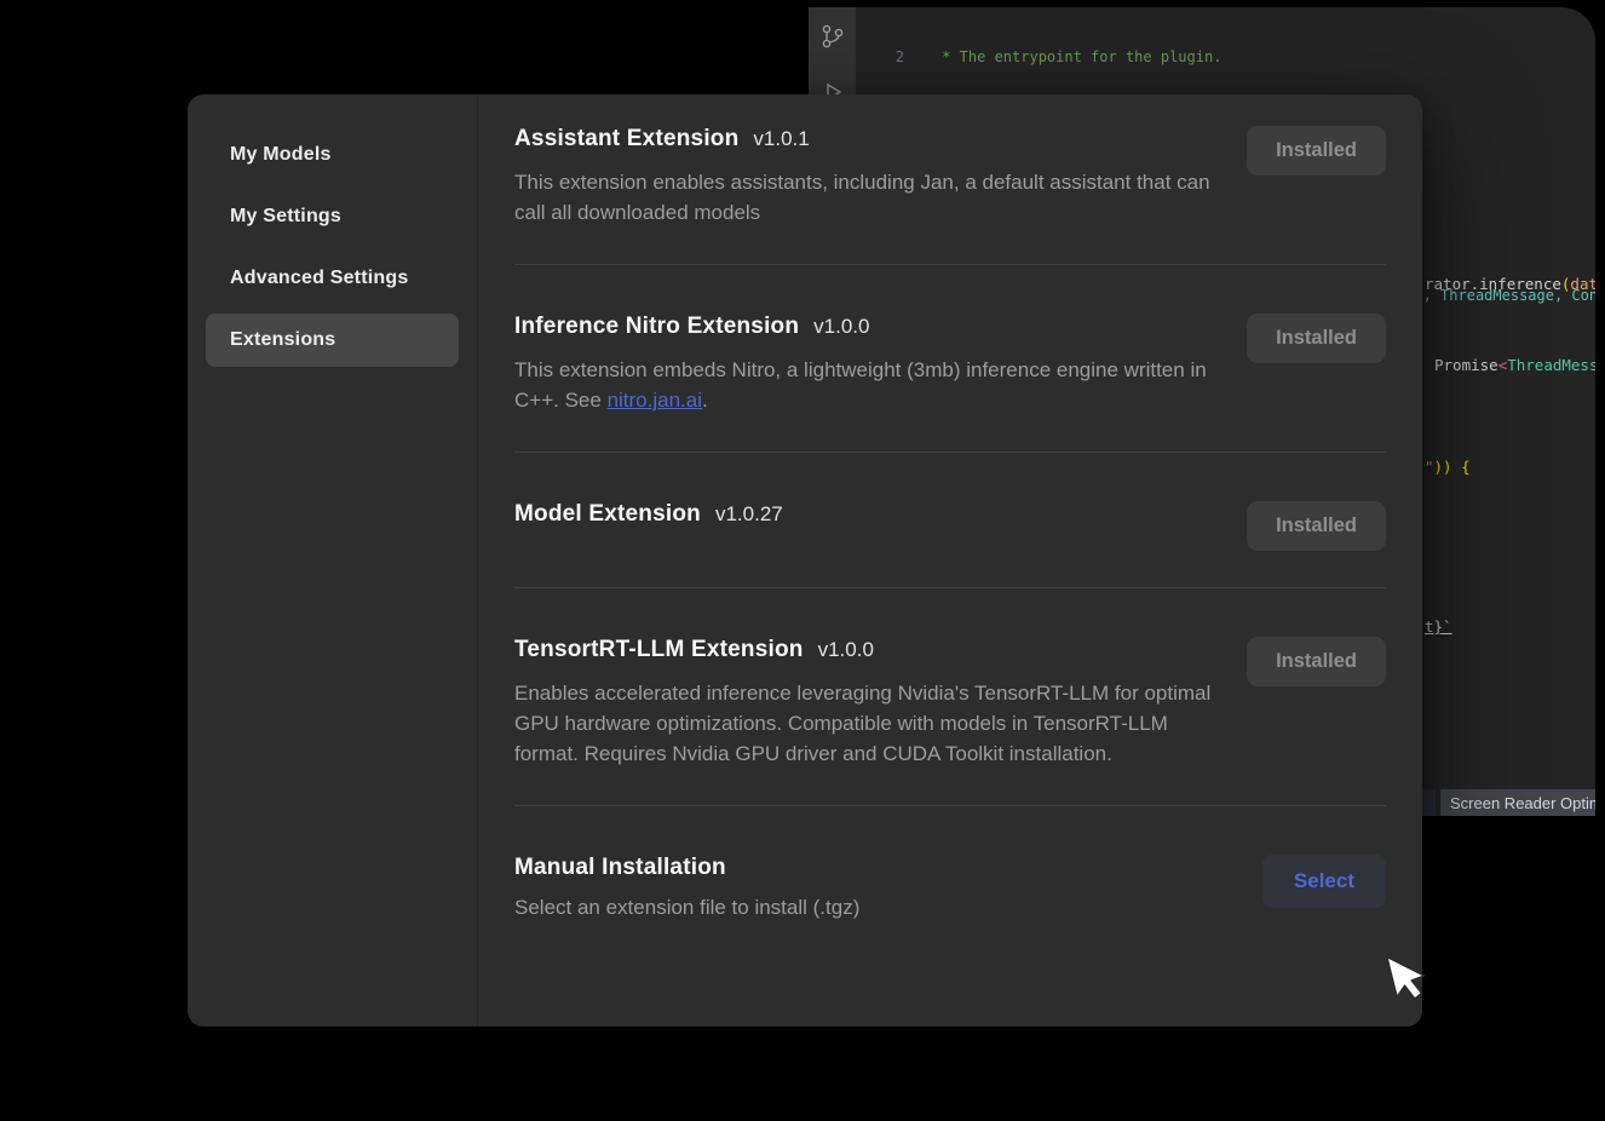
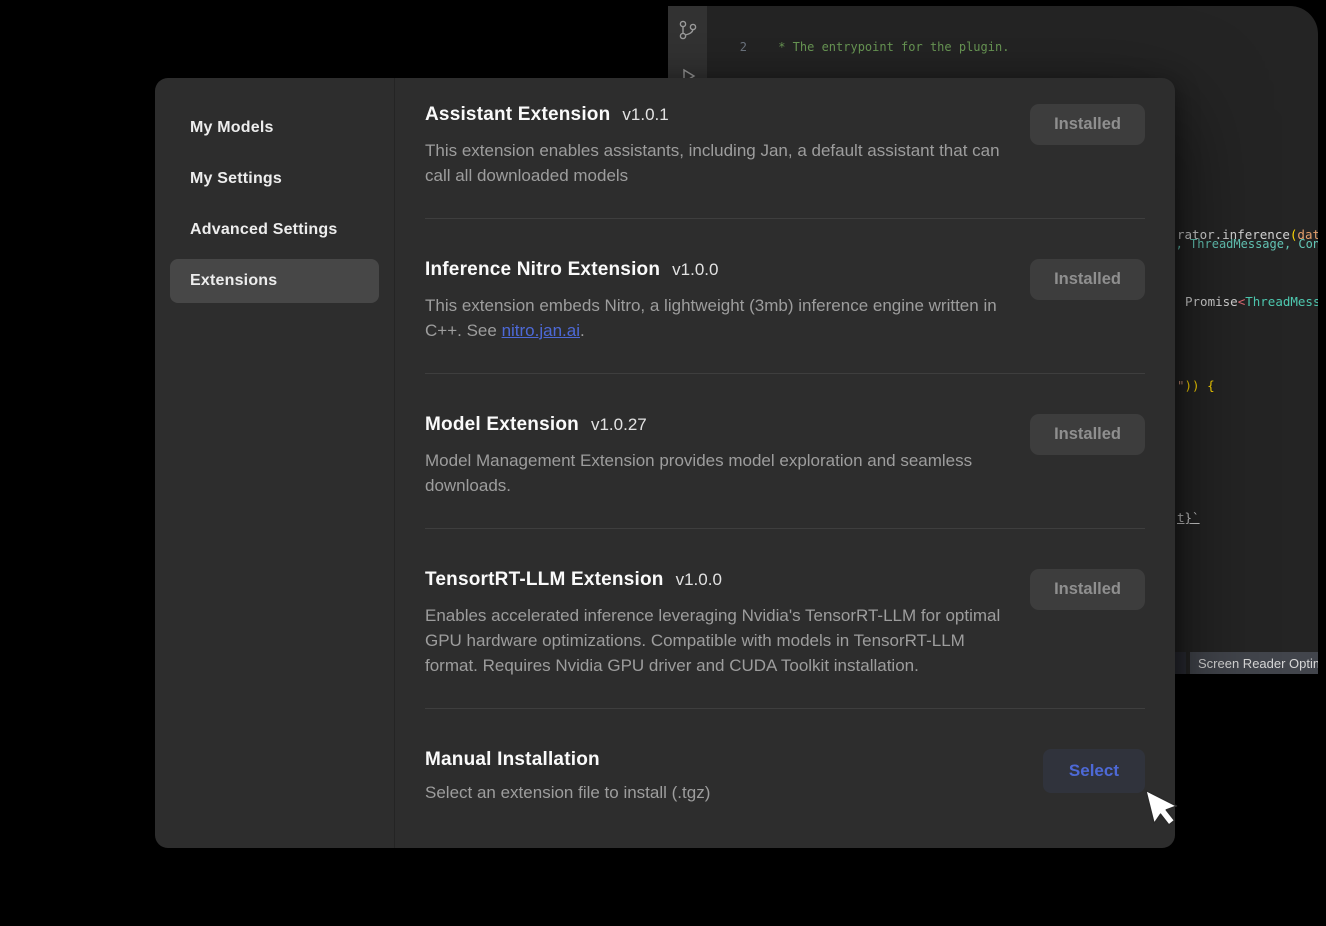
  2
  * The entrypoint for the plugin.
  rator.inference(dat
  Promise<ThreadMess
  ")) {
  t}`
  Screen Reader Opti
  My Models
  My Settings
  Advanced Settings
  Extensions
  Assistant Extension
  v1.0.1
  This extension enables assistants, including Jan, a default assistant that can call all downloaded models
  Installed
  Inference Nitro Extension
  v1.0.0
  This extension embeds Nitro, a lightweight (3mb) inference engine written in C++. See nitro.jan.ai.
  Installed
  Model Extension
  v1.0.27
+ Model Management Extension provides model exploration and seamless downloads.
  Installed
  TensortRT-LLM Extension
  v1.0.0
  Enables accelerated inference leveraging Nvidia's TensorRT-LLM for optimal GPU hardware optimizations. Compatible with models in TensorRT-LLM format. Requires Nvidia GPU driver and CUDA Toolkit installation.
  Installed
  Manual Installation
  Select an extension file to install (.tgz)
  Select
